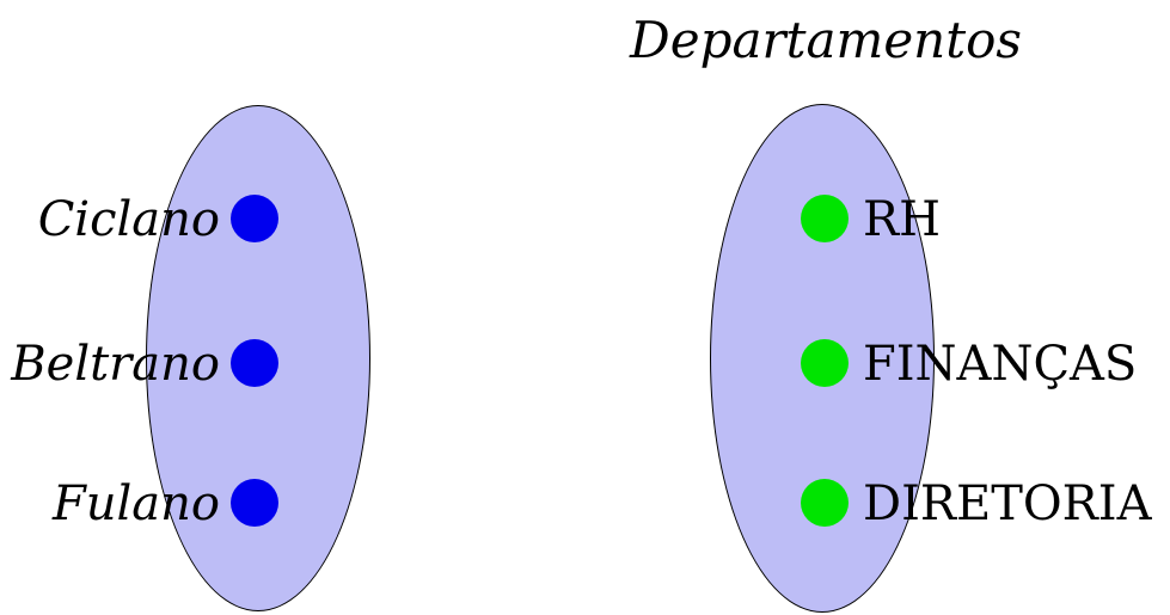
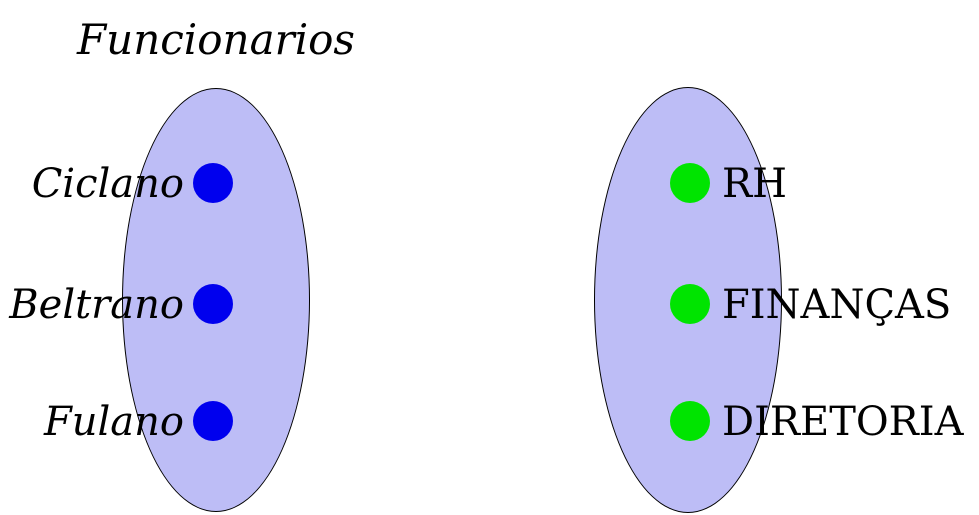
+ Funcionarios
  Ciclano
  Beltrano
  Fulano
- Departamentos
  RH
  FINANÇAS
  DIRETORIA
